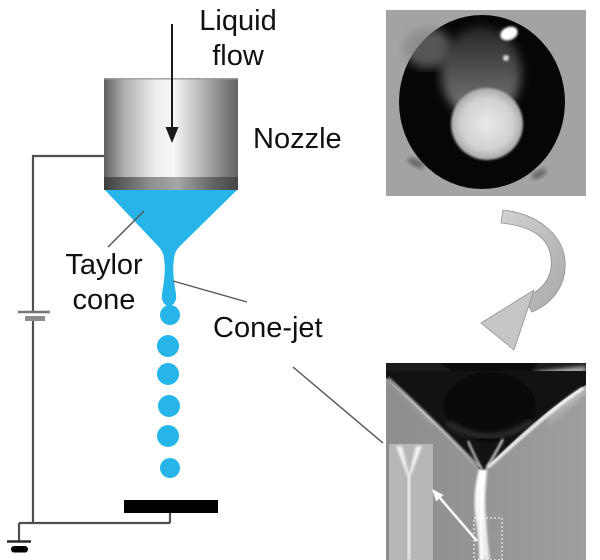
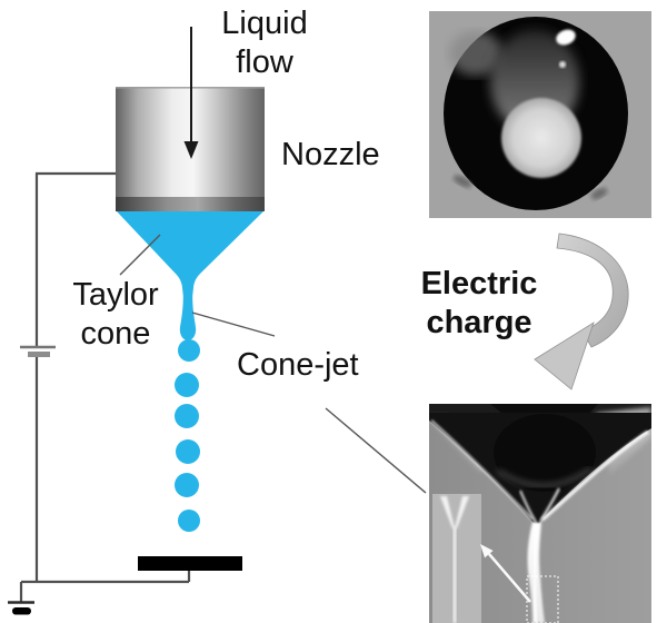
  Liquid flow
  Nozzle
  Taylor cone
  Cone-jet
+ Electric charge
